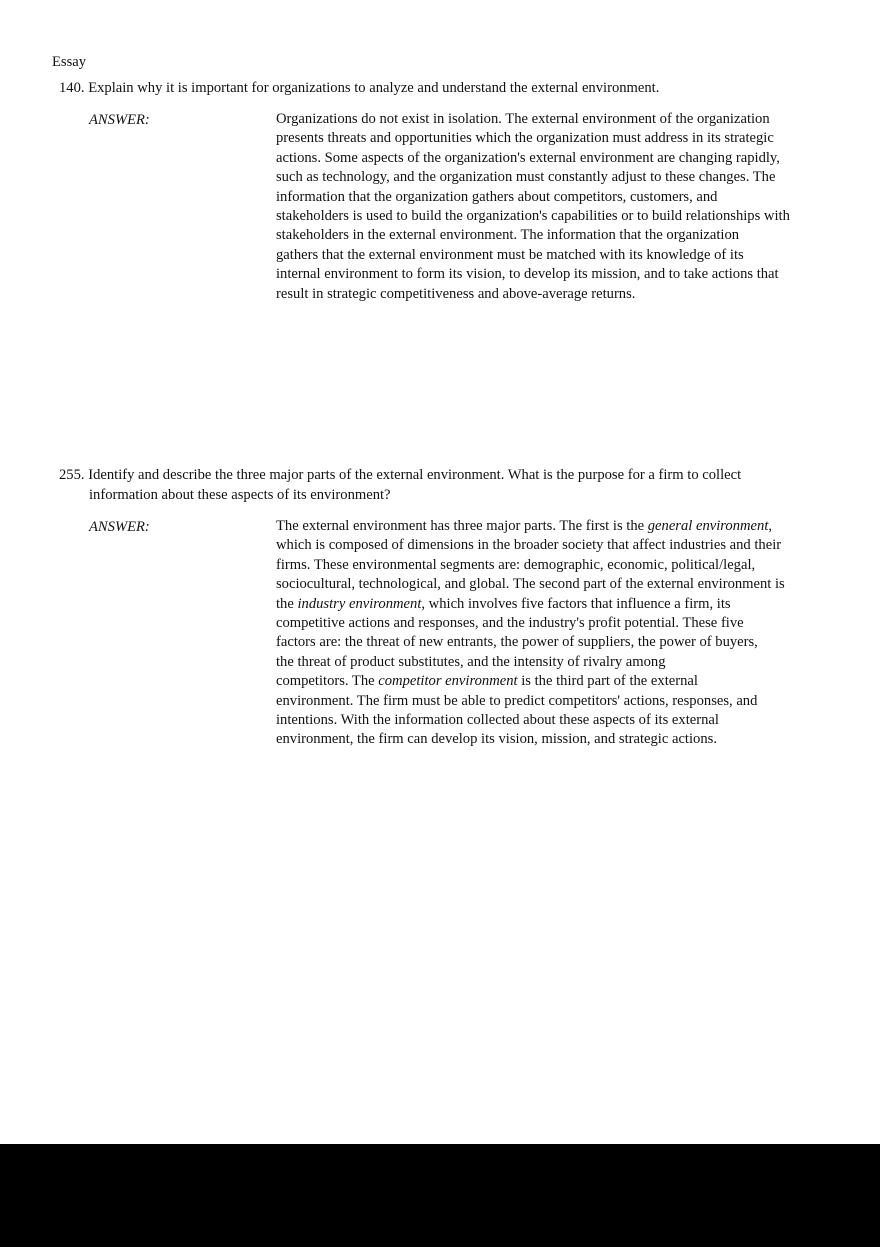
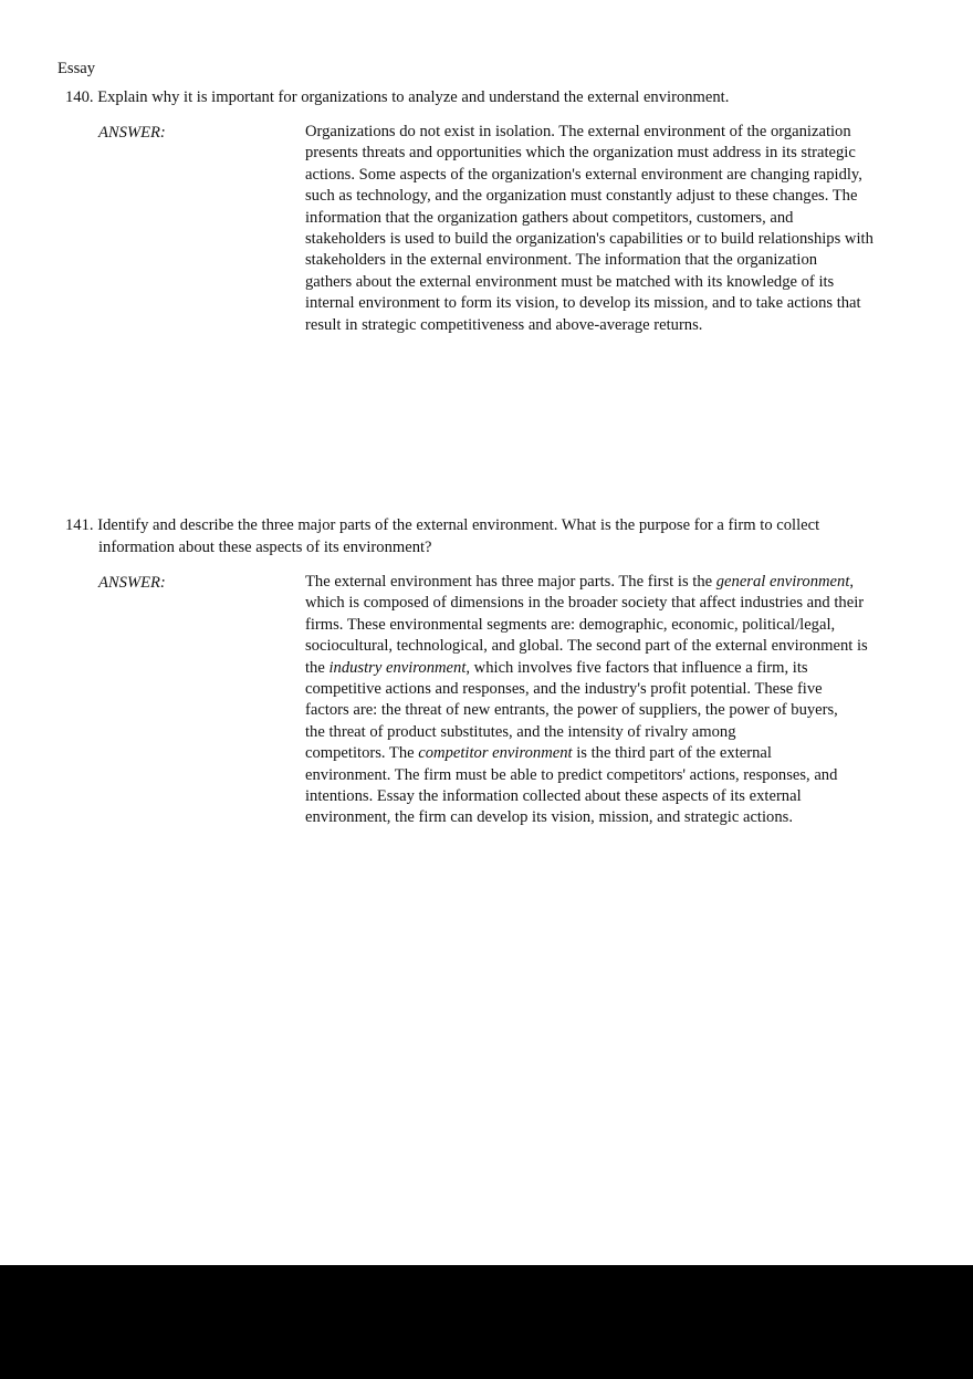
  Essay
  140. Explain why it is important for organizations to analyze and understand the external environment.
  ANSWER:
  Organizations do not exist in isolation. The external environment of the organization
  presents threats and opportunities which the organization must address in its strategic
  actions. Some aspects of the organization's external environment are changing rapidly,
  such as technology, and the organization must constantly adjust to these changes. The
  information that the organization gathers about competitors, customers, and
  stakeholders is used to build the organization's capabilities or to build relationships with
  stakeholders in the external environment. The information that the organization
- gathers that the external environment must be matched with its knowledge of its
+ gathers about the external environment must be matched with its knowledge of its
  internal environment to form its vision, to develop its mission, and to take actions that
  result in strategic competitiveness and above-average returns.
- 255. Identify and describe the three major parts of the external environment. What is the purpose for a firm to collect
+ 141. Identify and describe the three major parts of the external environment. What is the purpose for a firm to collect
  information about these aspects of its environment?
  ANSWER:
  The external environment has three major parts. The first is the general environment,
  which is composed of dimensions in the broader society that affect industries and their
  firms. These environmental segments are: demographic, economic, political/legal,
  sociocultural, technological, and global. The second part of the external environment is
  the industry environment, which involves five factors that influence a firm, its
  competitive actions and responses, and the industry's profit potential. These five
  factors are: the threat of new entrants, the power of suppliers, the power of buyers,
  the threat of product substitutes, and the intensity of rivalry among
  competitors. The competitor environment is the third part of the external
  environment. The firm must be able to predict competitors' actions, responses, and
- intentions. With the information collected about these aspects of its external
+ intentions. Essay the information collected about these aspects of its external
  environment, the firm can develop its vision, mission, and strategic actions.
